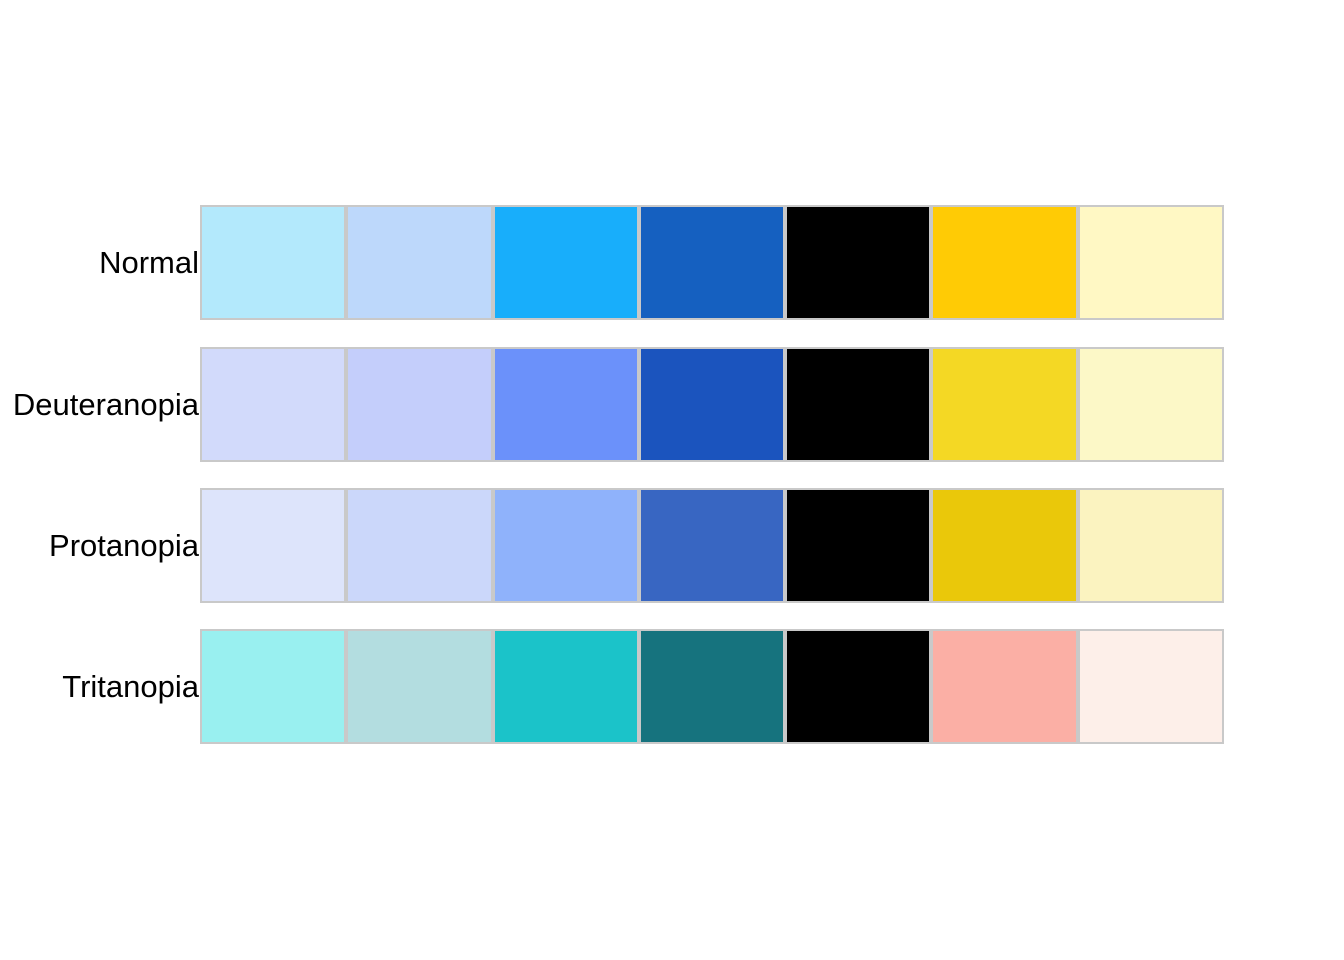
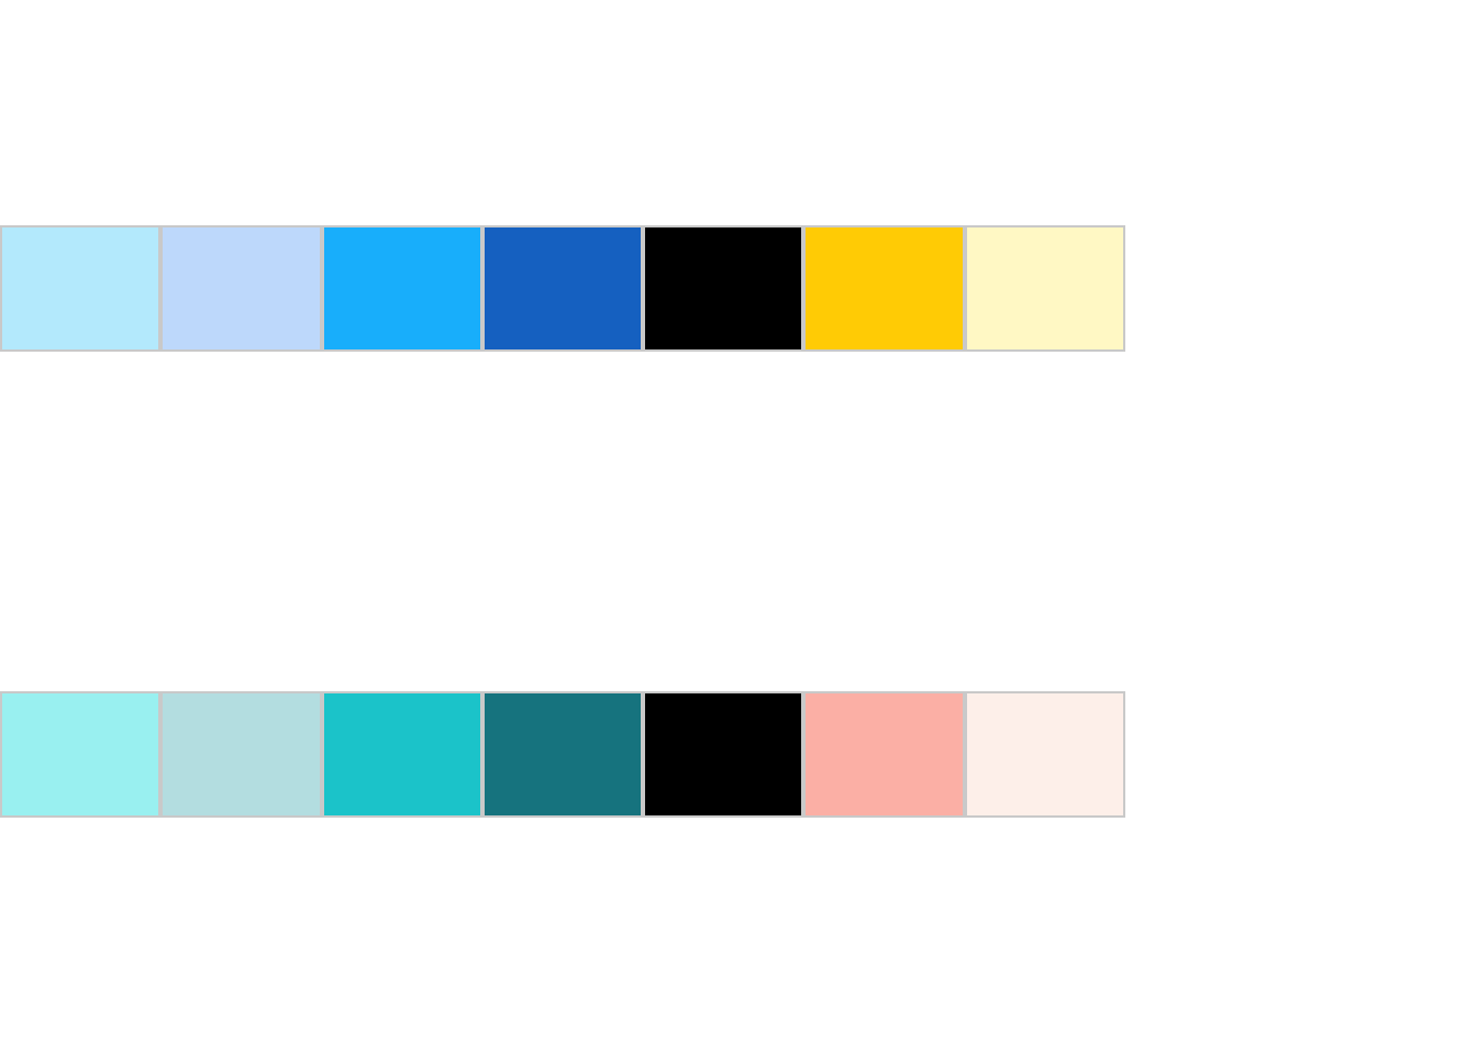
- Normal
- Deuteranopia
- Protanopia
- Tritanopia
